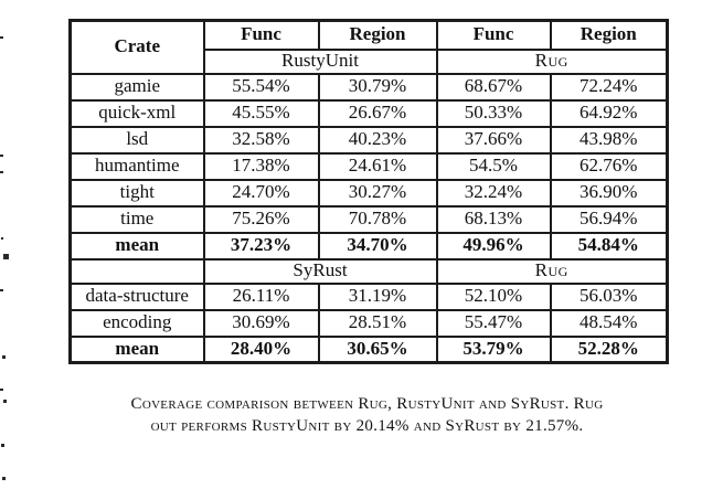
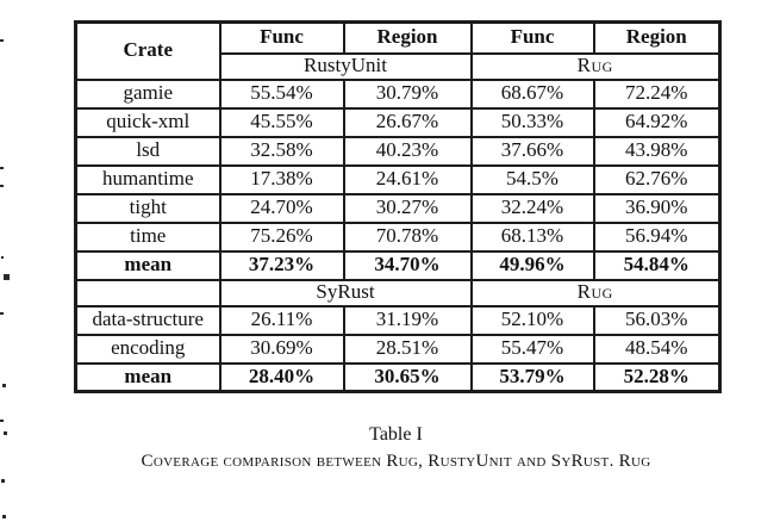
  Crate	Func	Region	Func	Region
  RustyUnit	Rug
  gamie	55.54%	30.79%	68.67%	72.24%
  quick-xml	45.55%	26.67%	50.33%	64.92%
  lsd	32.58%	40.23%	37.66%	43.98%
  humantime	17.38%	24.61%	54.5%	62.76%
  tight	24.70%	30.27%	32.24%	36.90%
  time	75.26%	70.78%	68.13%	56.94%
  mean	37.23%	34.70%	49.96%	54.84%
  	SyRust	Rug
  data-structure	26.11%	31.19%	52.10%	56.03%
  encoding	30.69%	28.51%	55.47%	48.54%
  mean	28.40%	30.65%	53.79%	52.28%
+ Table I
  Coverage comparison between Rug, RustyUnit and SyRust. Rug
- out performs RustyUnit by 20.14% and SyRust by 21.57%.
